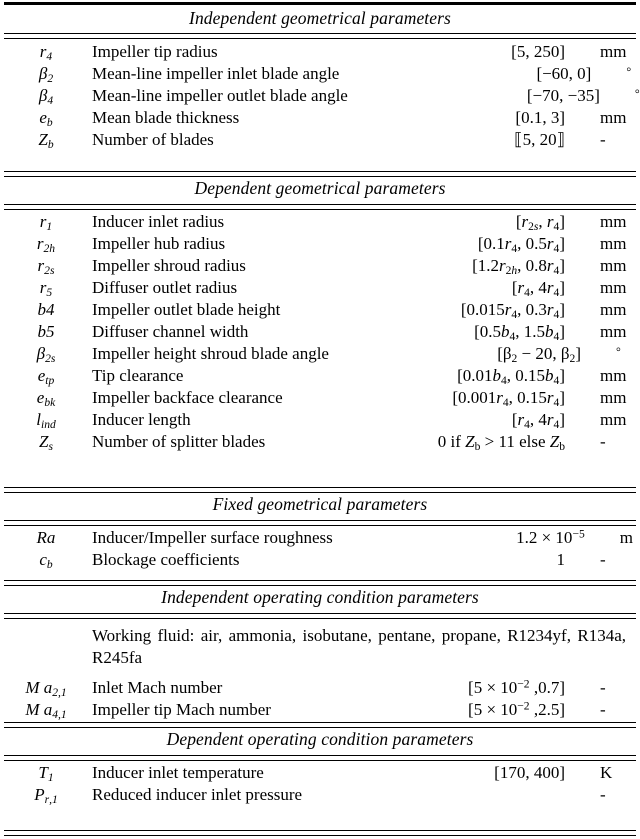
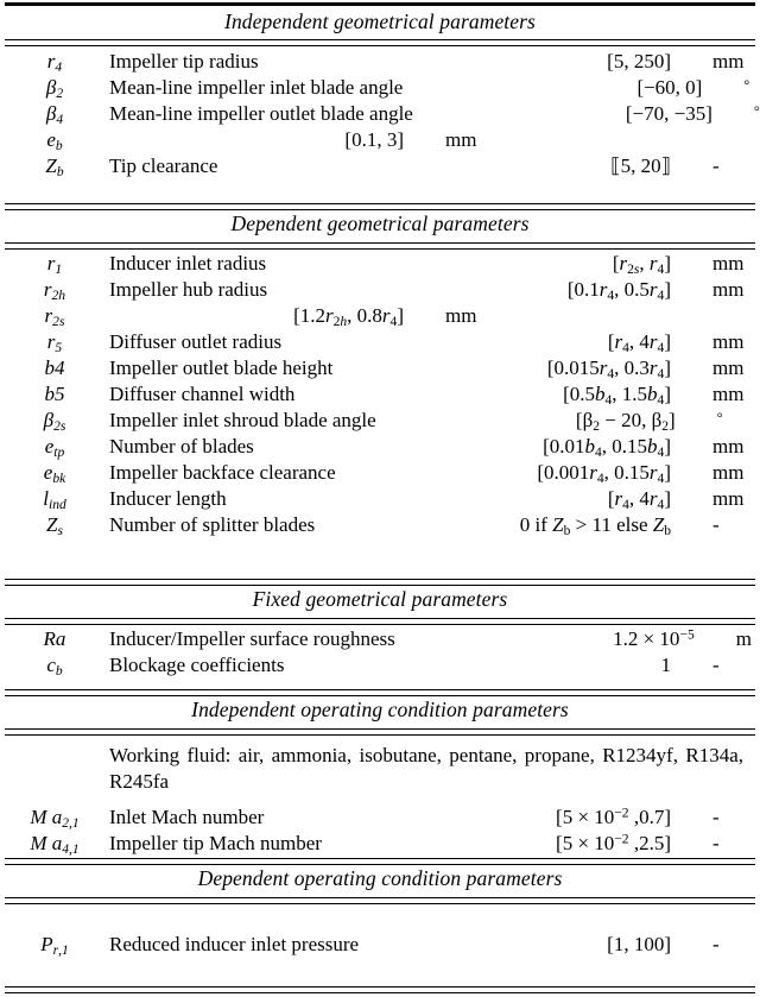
  Independent geometrical parameters
  Dependent geometrical parameters
  Fixed geometrical parameters
  Independent operating condition parameters
  Dependent operating condition parameters
  Working fluid: air, ammonia, isobutane, pentane, propane, R1234yf, R134a, R245fa
  r4
  Impeller tip radius
  [5, 250]
  mm
  β2
  Mean-line impeller inlet blade angle
  [−60, 0]
  °
  β4
  Mean-line impeller outlet blade angle
  [−70, −35]
  °
  eb
- Mean blade thickness
  [0.1, 3]
  mm
  Zb
- Number of blades
+ Tip clearance
  ⟦5, 20⟧
  -
  r1
  Inducer inlet radius
  [r2s, r4]
  mm
  r2h
  Impeller hub radius
  [0.1r4, 0.5r4]
  mm
  r2s
- Impeller shroud radius
  [1.2r2h, 0.8r4]
  mm
  r5
  Diffuser outlet radius
  [r4, 4r4]
  mm
  b4
  Impeller outlet blade height
  [0.015r4, 0.3r4]
  mm
  b5
  Diffuser channel width
  [0.5b4, 1.5b4]
  mm
  β2s
- Impeller height shroud blade angle
+ Impeller inlet shroud blade angle
  [β2 − 20, β2]
  °
  etp
- Tip clearance
+ Number of blades
  [0.01b4, 0.15b4]
  mm
  ebk
  Impeller backface clearance
  [0.001r4, 0.15r4]
  mm
  lind
  Inducer length
  [r4, 4r4]
  mm
  Zs
  Number of splitter blades
  0 if Zb > 11 else Zb
  -
  Ra
  Inducer/Impeller surface roughness
  1.2 × 10−5
  m
  cb
  Blockage coefficients
  1
  -
  M a2,1
  Inlet Mach number
  [5 × 10−2 ,0.7]
  -
  M a4,1
  Impeller tip Mach number
  [5 × 10−2 ,2.5]
  -
- T1
- Inducer inlet temperature
- [170, 400]
- K
  Pr,1
  Reduced inducer inlet pressure
+ [1, 100]
  -
